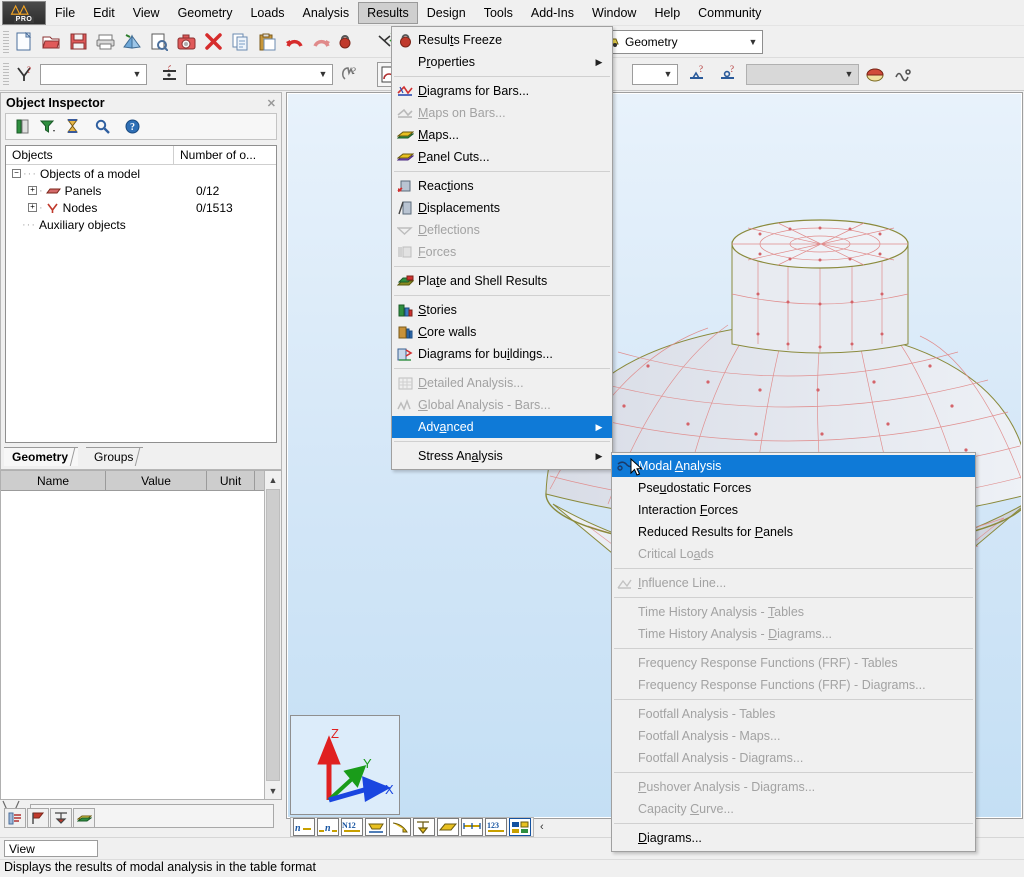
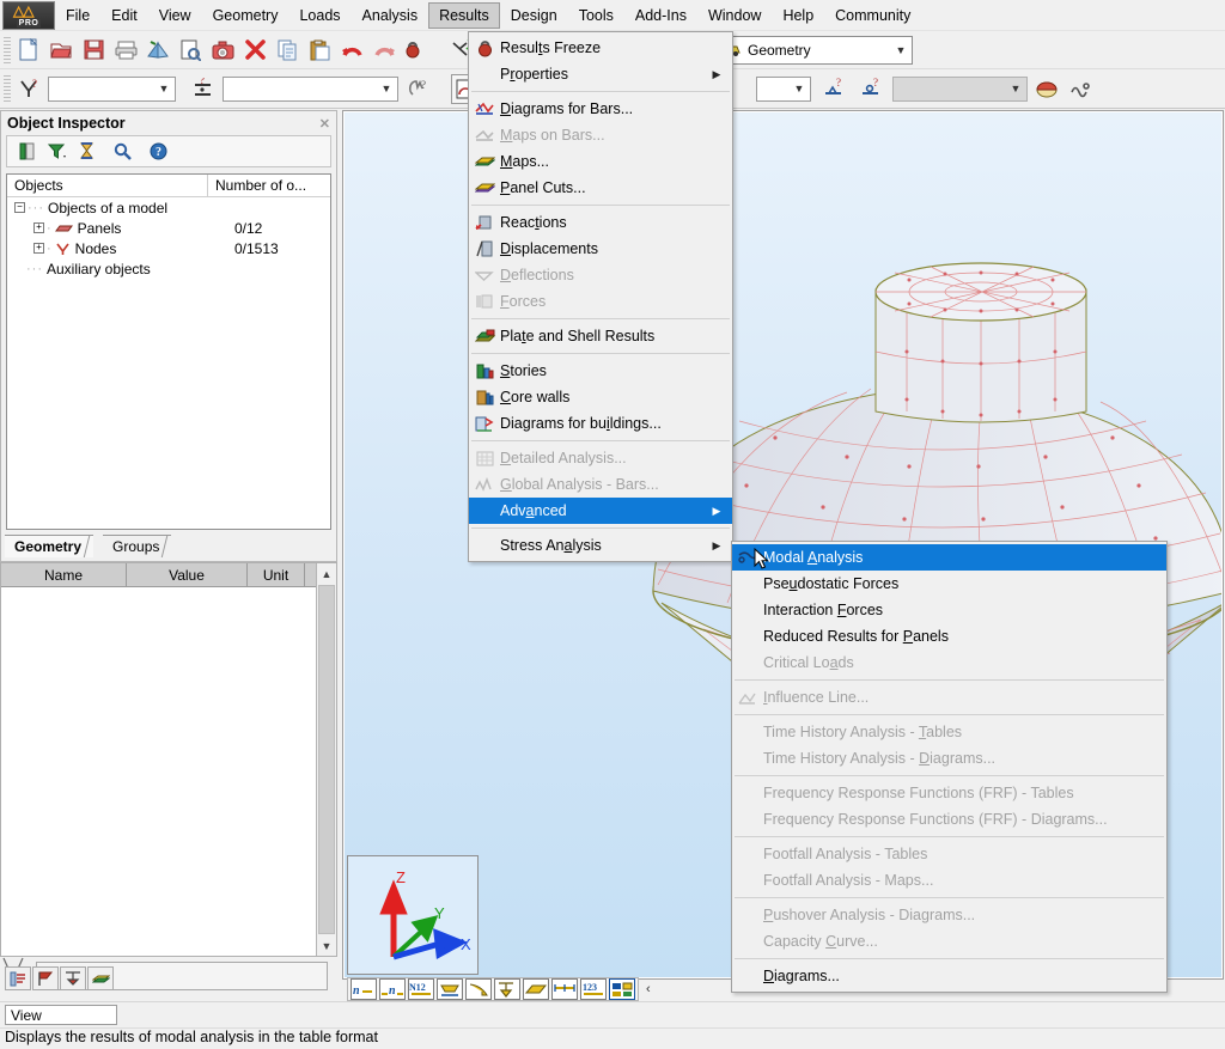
  △△
  File
  Edit
  View
  Geometry
  Loads
  Analysis
  Results
  Design
  Tools
  Add-Ins
  Window
  Help
  Community
  Geometry
  ▼
  ?
  ▼
  ?
  ▼
  ?
  ▼
  ?
  ?
  ▼
  Object Inspector
  ✕
  ?
  Objects
  Number of o...
  −
  ···
  Objects of a model
  +
  ·
  Panels
  0/12
  +
  ·
  Nodes
  0/1513
  ···
  Auxiliary objects
  Geometry
  Groups
  Name
  Value
  Unit
  ▲
  ▼
  Z
  Y
  X
  n
  n
  N12
  123
  ‹
  View
  Displays the results of modal analysis in the table format
  Results Freeze
  Properties
  ▶
  Diagrams for Bars...
  Maps on Bars...
  Maps...
  Panel Cuts...
  Reactions
  Displacements
  Deflections
  Forces
  Plate and Shell Results
  Stories
  Core walls
  Diagrams for buildings...
  Detailed Analysis...
  Global Analysis - Bars...
  Advanced
  ▶
  Stress Analysis
  ▶
  Modal Analysis
  Pseudostatic Forces
  Interaction Forces
  Reduced Results for Panels
  Critical Loads
  Influence Line...
  Time History Analysis - Tables
  Time History Analysis - Diagrams...
  Frequency Response Functions (FRF) - Tables
  Frequency Response Functions (FRF) - Diagrams...
  Footfall Analysis - Tables
  Footfall Analysis - Maps...
- Footfall Analysis - Diagrams...
  Pushover Analysis - Diagrams...
  Capacity Curve...
  Diagrams...
